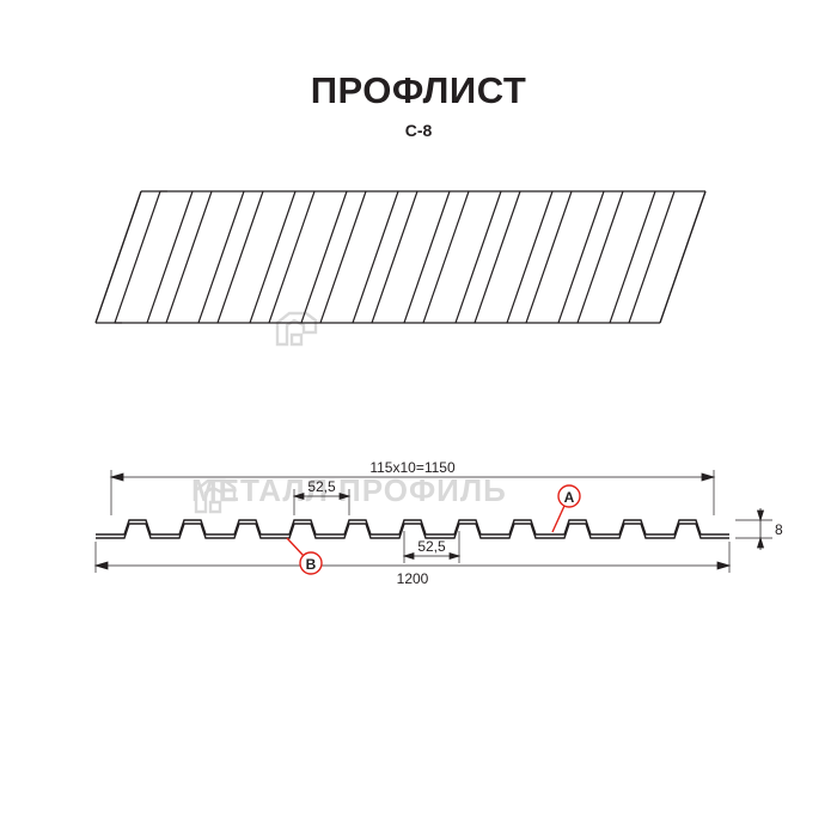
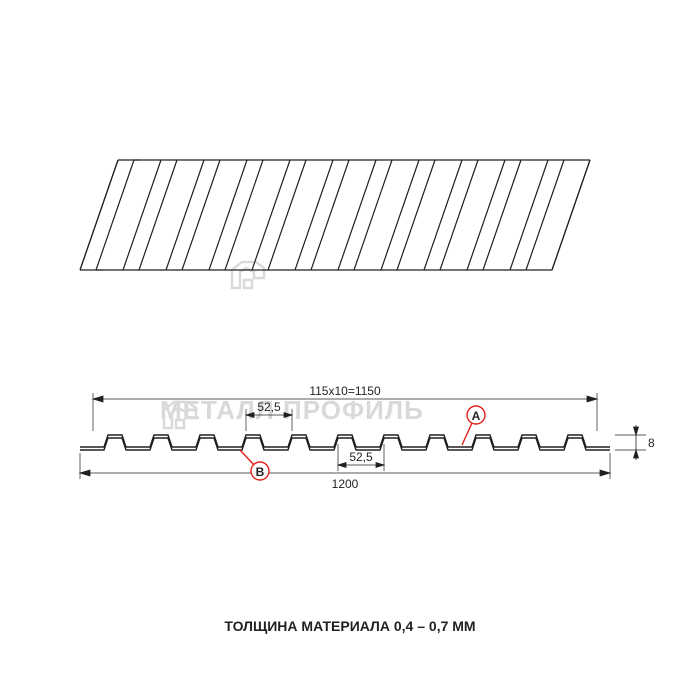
- ПРОФЛИСТ
- С-8
  МЕТАЛ ПРОФИЛЬ
  115x10=1150
  1200
  52,5
  52,5
  8
  A
  B
+ ТОЛЩИНА МАТЕРИАЛА 0,4 – 0,7 ММ
